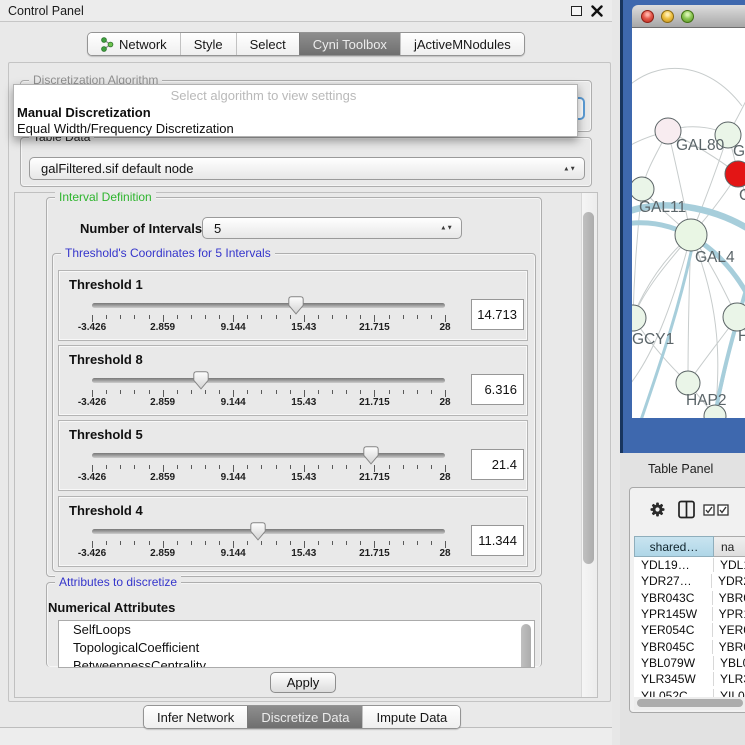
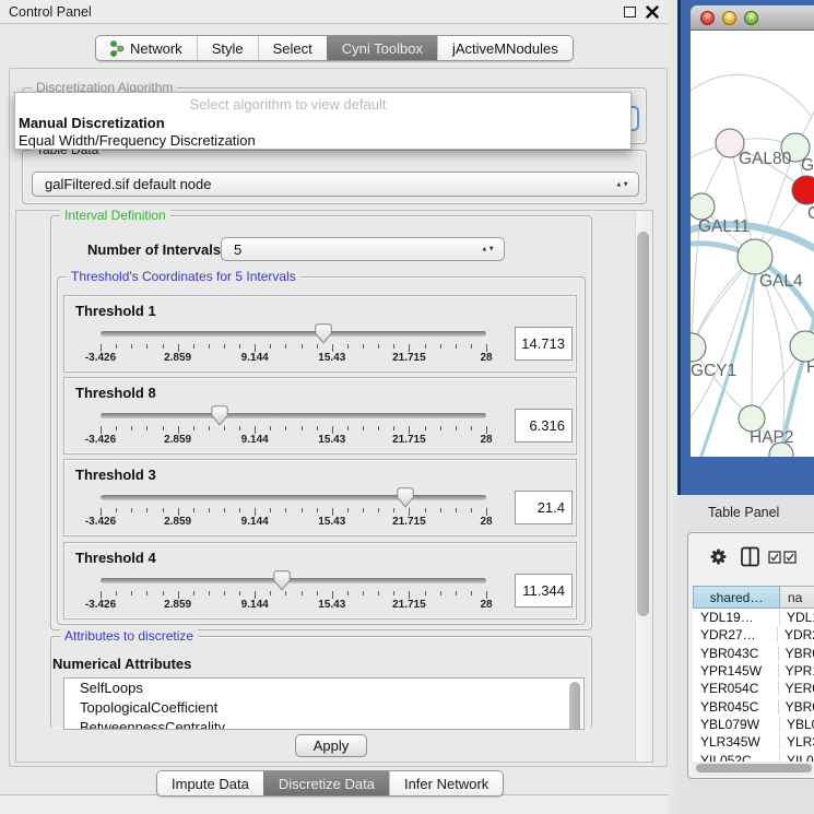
  Control Panel
  Network
  Style
  Select
  Cyni Toolbox
  jActiveMNodules
  Discretization Algorithm
  Table Data
  galFiltered.sif default node
- Select algorithm to view settings
+ Select algorithm to view default
  Manual Discretization
  Equal Width/Frequency Discretization
  Interval Definition
  Number of Intervals
  5
  Threshold's Coordinates for 5 Intervals
  Threshold 1
  -3.426
  2.859
  9.144
  15.43
  21.715
  28
  14.713
  Threshold 8
  -3.426
  2.859
  9.144
  15.43
  21.715
  28
  6.316
- Threshold 5
+ Threshold 3
  -3.426
  2.859
  9.144
  15.43
  21.715
  28
  21.4
  Threshold 4
  -3.426
  2.859
  9.144
  15.43
  21.715
  28
  11.344
  Attributes to discretize
  Numerical Attributes
  SelfLoops
  TopologicalCoefficient
  BetweennessCentrality
  Apply
- Infer Network
+ Impute Data
  Discretize Data
- Impute Data
+ Infer Network
  GAL80
  GAL11
  GAL4
  GCY1
  H
  HAP2
  Table Panel
  shared…
  na
  YDL19…
  YDL
  YDR27…
  YDR
  YBR043C
  YBR
  YPR145W
  YPR
  YER054C
  YER
  YBR045C
  YBR
  YBL079W
  YBL
  YLR345W
  YLR
  YIL052C
  YIL0
